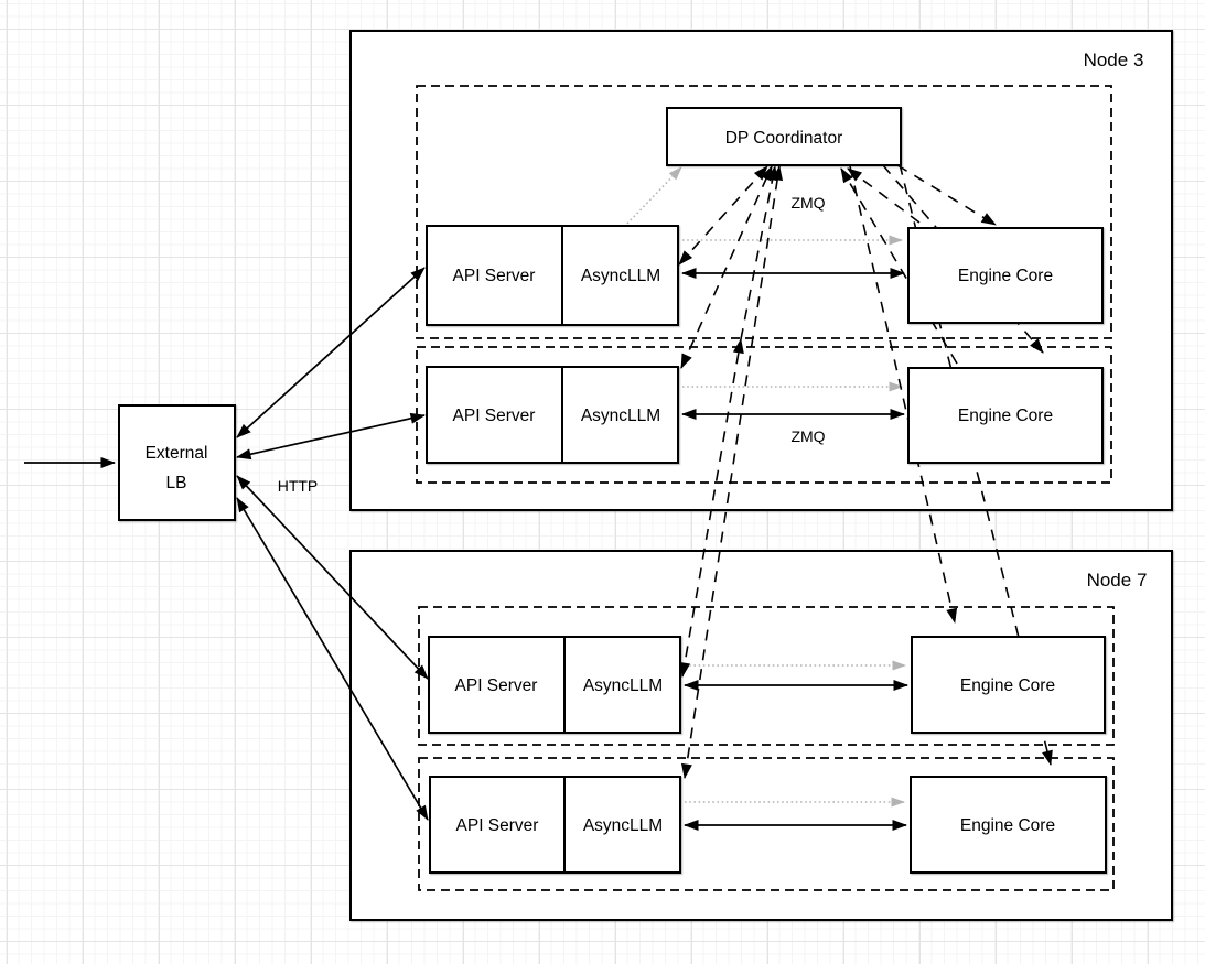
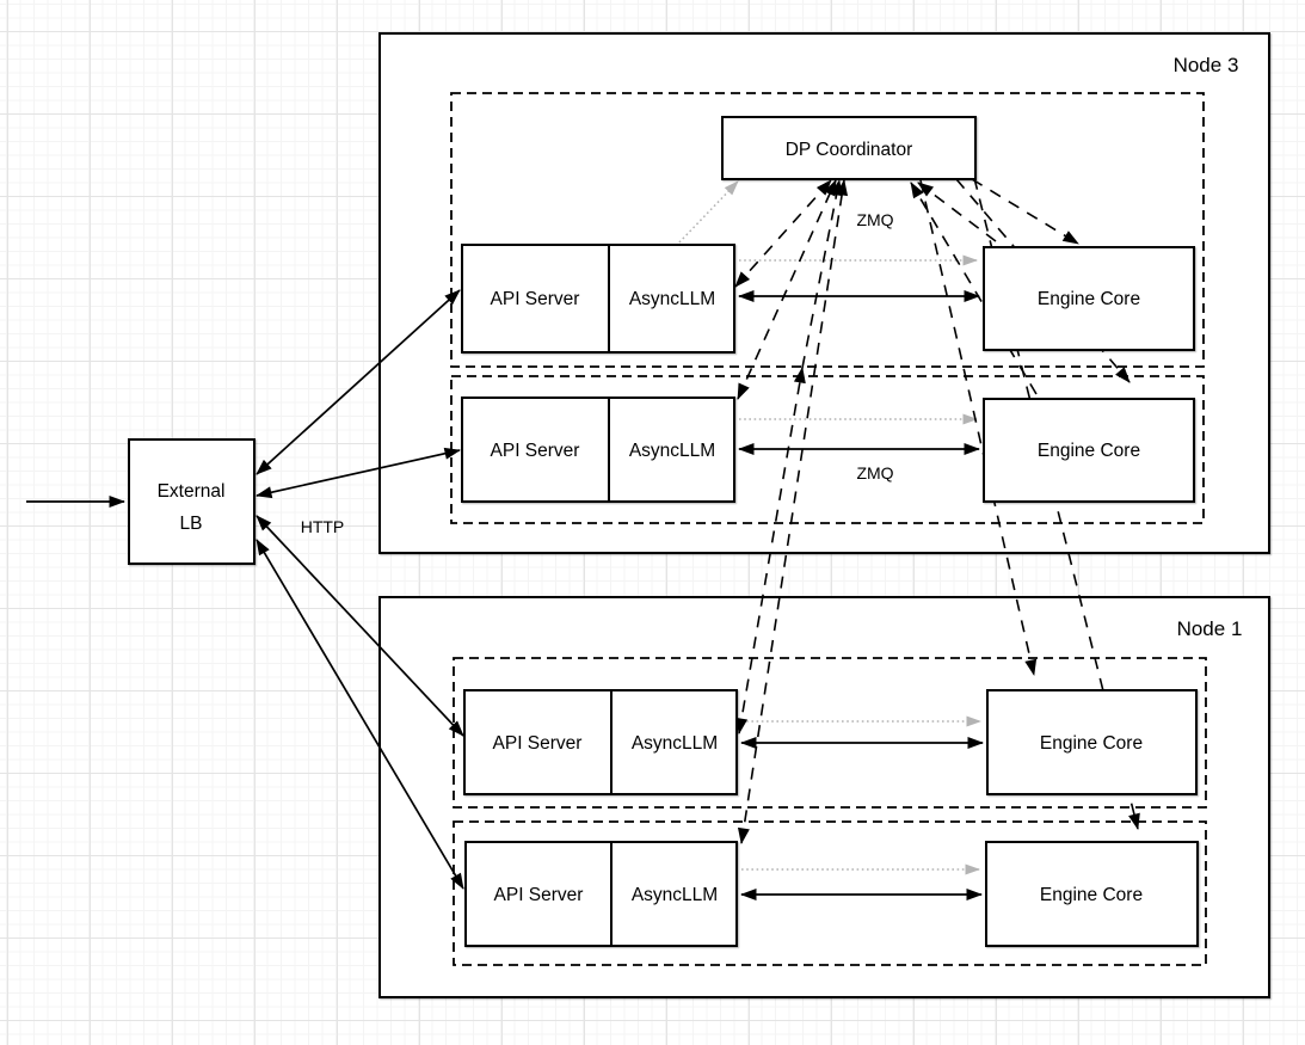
  Node 3
- Node 7
+ Node 1
  External
  LB
  DP Coordinator
  API Server
  AsyncLLM
  Engine Core
  API Server
  AsyncLLM
  Engine Core
  API Server
  AsyncLLM
  Engine Core
  API Server
  AsyncLLM
  Engine Core
  HTTP
  ZMQ
  ZMQ
